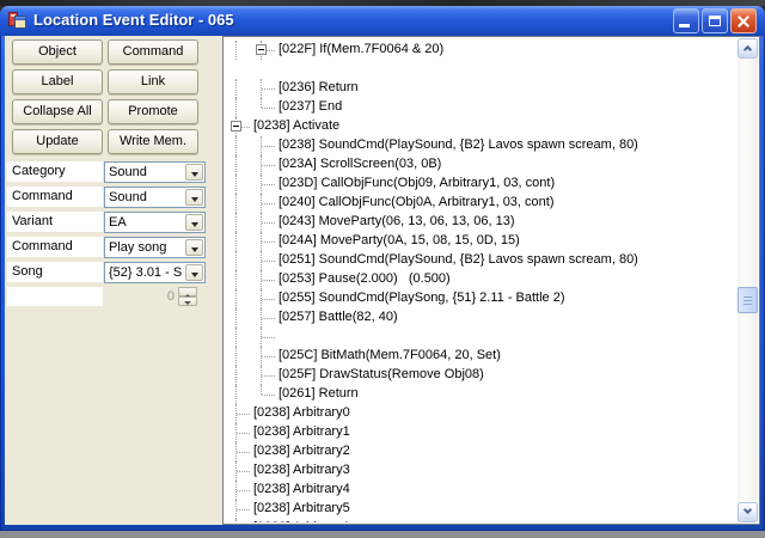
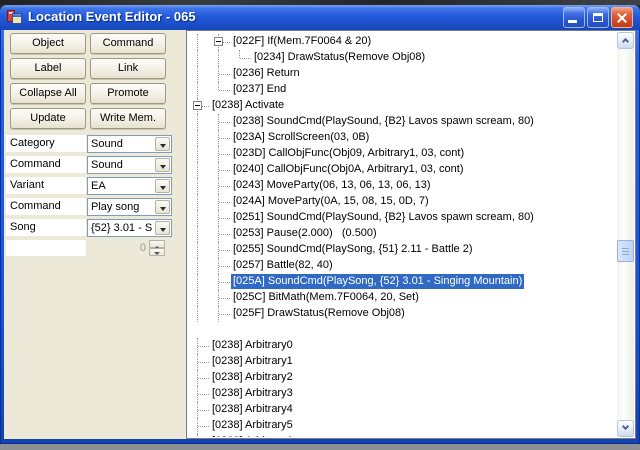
  Location Event Editor - 065
  Object
  Command
  Label
  Link
  Collapse All
  Promote
  Update
  Write Mem.
  Category
  Sound
  Command
  Sound
  Variant
  EA
  Command
  Play song
  Song
  {52} 3.01 - S
  0
  [022F] If(Mem.7F0064 & 20)
+ [0234] DrawStatus(Remove Obj08)
  [0236] Return
  [0237] End
  [0238] Activate
  [0238] SoundCmd(PlaySound, {B2} Lavos spawn scream, 80)
  [023A] ScrollScreen(03, 0B)
  [023D] CallObjFunc(Obj09, Arbitrary1, 03, cont)
  [0240] CallObjFunc(Obj0A, Arbitrary1, 03, cont)
  [0243] MoveParty(06, 13, 06, 13, 06, 13)
- [024A] MoveParty(0A, 15, 08, 15, 0D, 15)
+ [024A] MoveParty(0A, 15, 08, 15, 0D, 7)
  [0251] SoundCmd(PlaySound, {B2} Lavos spawn scream, 80)
  [0253] Pause(2.000) (0.500)
  [0255] SoundCmd(PlaySong, {51} 2.11 - Battle 2)
  [0257] Battle(82, 40)
+ [025A] SoundCmd(PlaySong, {52} 3.01 - Singing Mountain)
  [025C] BitMath(Mem.7F0064, 20, Set)
  [025F] DrawStatus(Remove Obj08)
- [0261] Return
  [0238] Arbitrary0
  [0238] Arbitrary1
  [0238] Arbitrary2
  [0238] Arbitrary3
  [0238] Arbitrary4
  [0238] Arbitrary5
